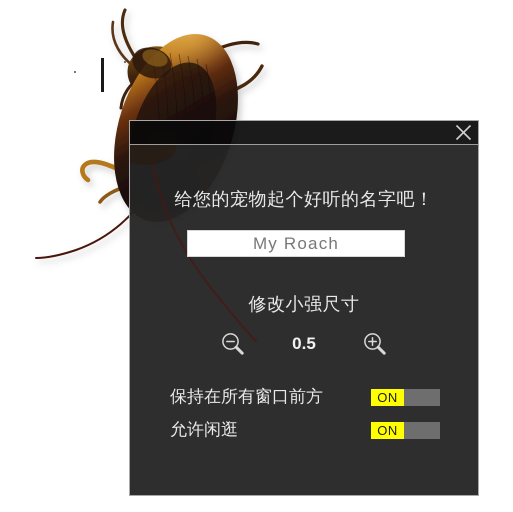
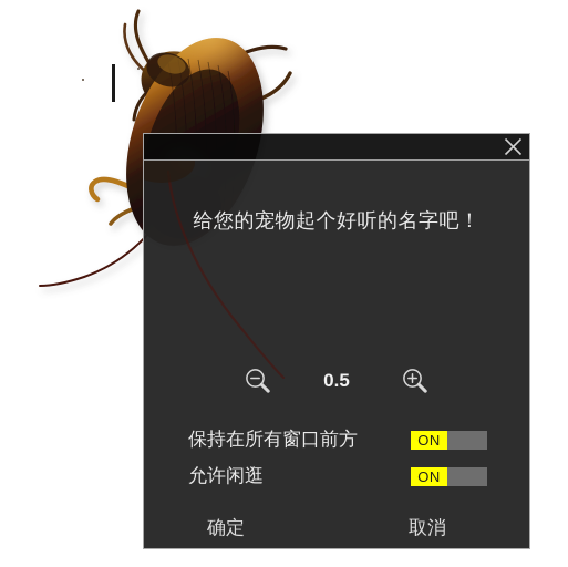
  给您的宠物起个好听的名字吧！
- My Roach
- 修改小强尺寸
  0.5
  保持在所有窗口前方
  ON
  允许闲逛
  ON
+ 确定
+ 取消
